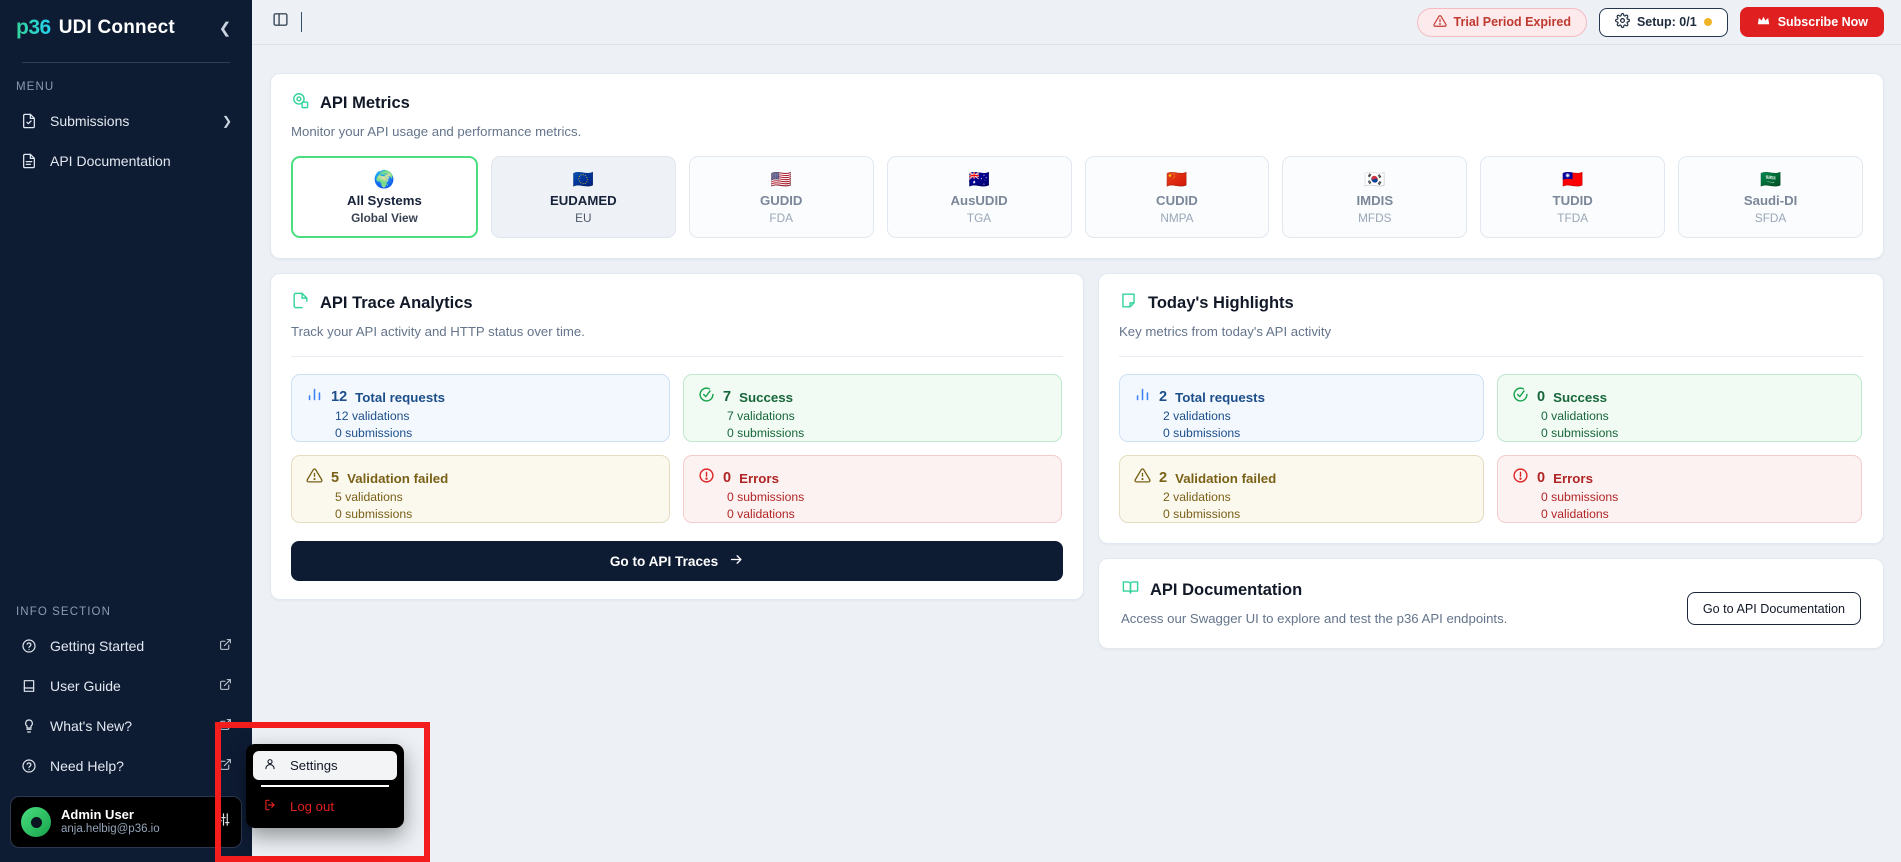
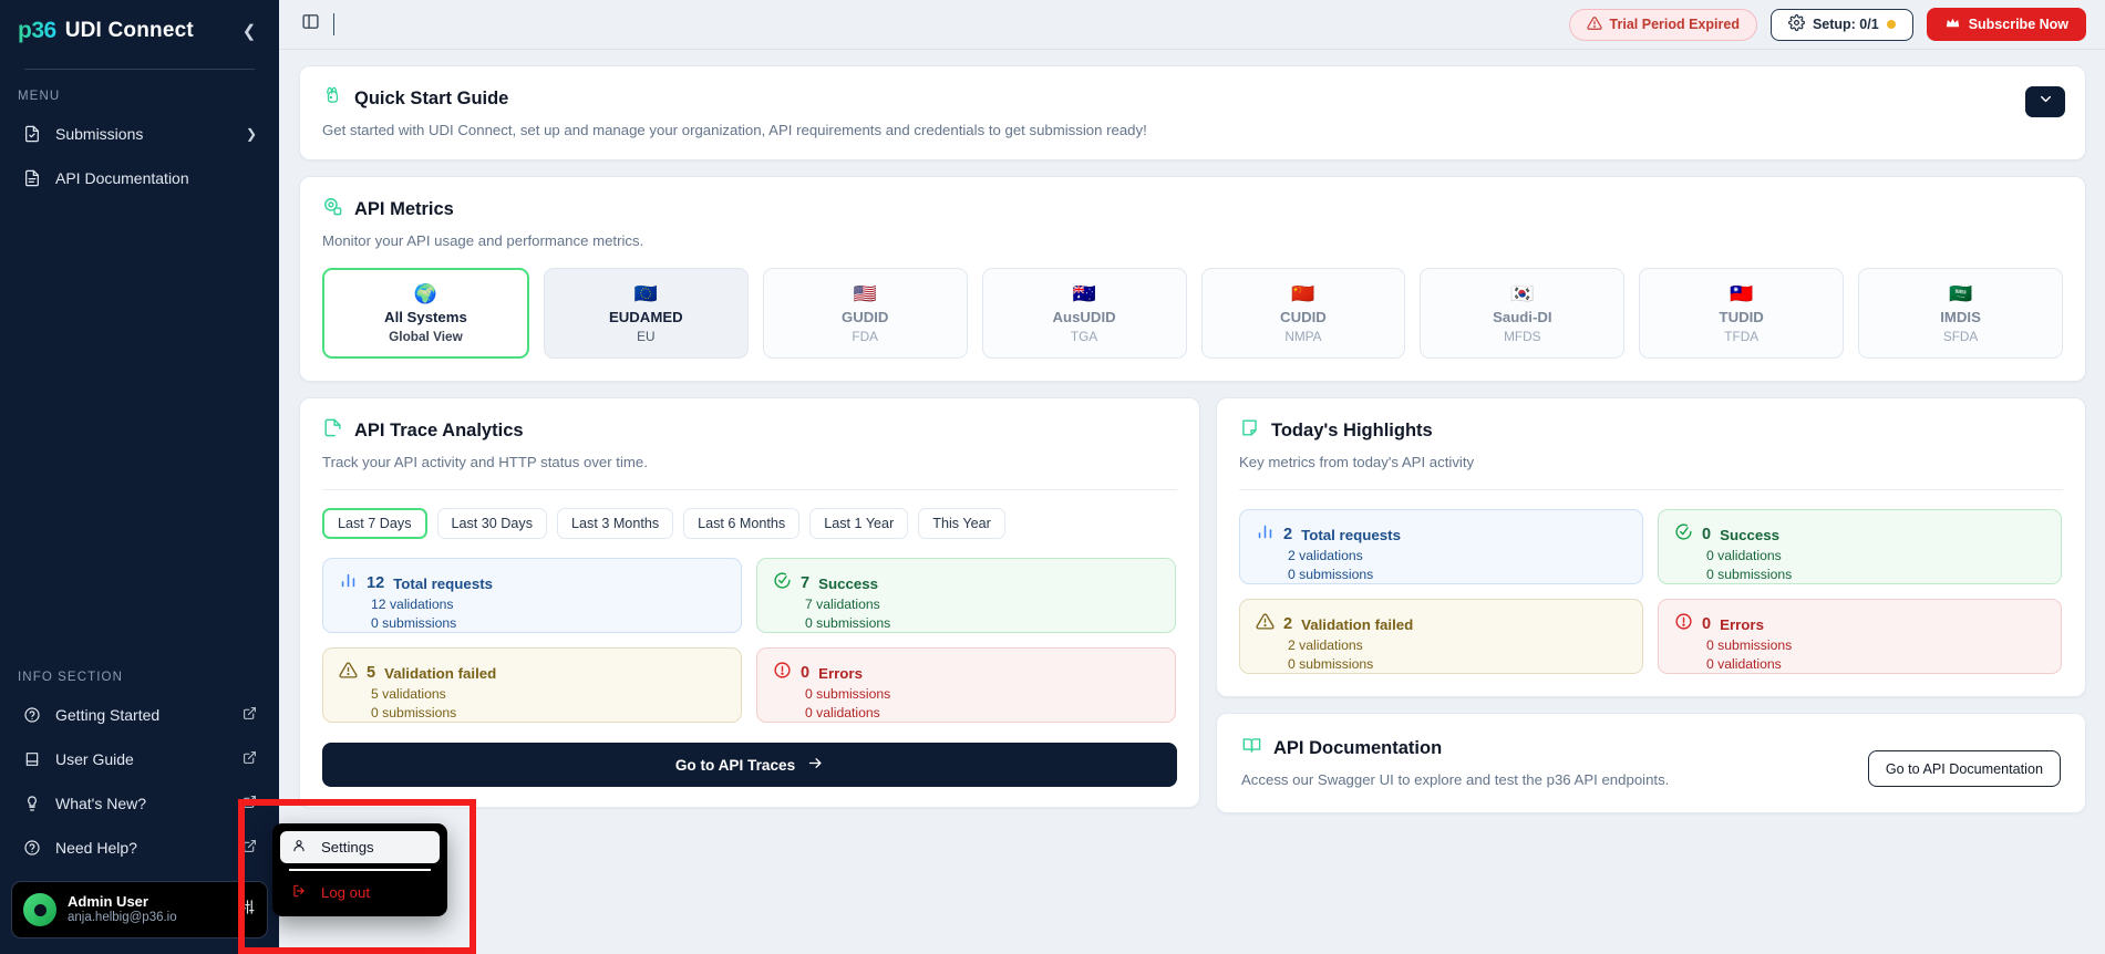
  p36
  UDI Connect
  ❮
  MENU
  Submissions
  ❯
  API Documentation
  INFO SECTION
  Getting Started
  User Guide
  What's New?
  Need Help?
  Admin User
  anja.helbig@p36.io
  Trial Period Expired
  Setup: 0/1
  Subscribe Now
+ Quick Start Guide
+ Get started with UDI Connect, set up and manage your organization, API requirements and credentials to get submission ready!
  API Metrics
  Monitor your API usage and performance metrics.
  🌍
  All Systems
  Global View
  🇪🇺
  EUDAMED
  EU
  🇺🇸
  GUDID
  FDA
  🇦🇺
  AusUDID
  TGA
  🇨🇳
  CUDID
  NMPA
  🇰🇷
- IMDIS
+ Saudi-DI
  MFDS
  🇹🇼
  TUDID
  TFDA
  🇸🇦
- Saudi-DI
+ IMDIS
  SFDA
  API Trace Analytics
  Track your API activity and HTTP status over time.
+ Last 7 Days
+ Last 30 Days
+ Last 3 Months
+ Last 6 Months
+ Last 1 Year
+ This Year
  12
  Total requests
  12 validations
  0 submissions
  7
  Success
  7 validations
  0 submissions
  5
  Validation failed
  5 validations
  0 submissions
  0
  Errors
  0 submissions
  0 validations
  Go to API Traces
  Today's Highlights
  Key metrics from today's API activity
  2
  Total requests
  2 validations
  0 submissions
  0
  Success
  0 validations
  0 submissions
  2
  Validation failed
  2 validations
  0 submissions
  0
  Errors
  0 submissions
  0 validations
  API Documentation
  Access our Swagger UI to explore and test the p36 API endpoints.
  Go to API Documentation
  Settings
  Log out
